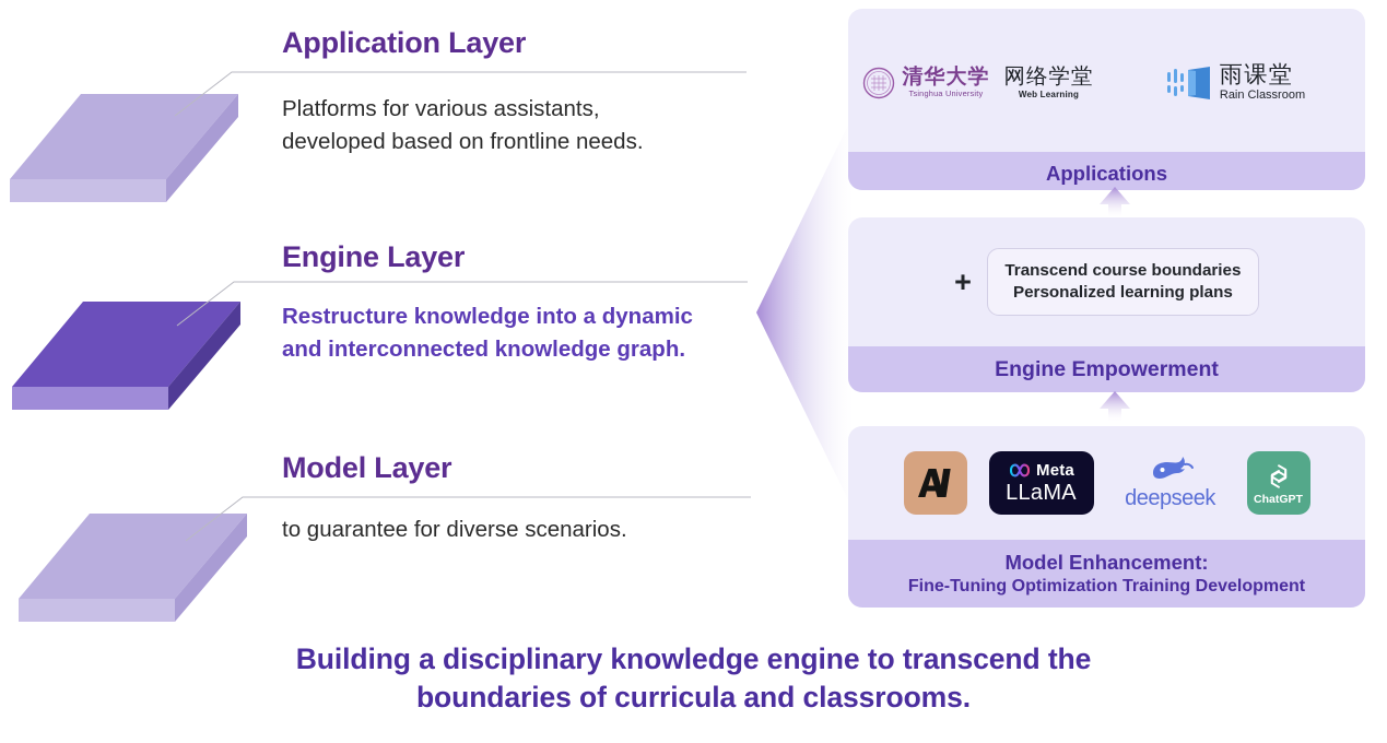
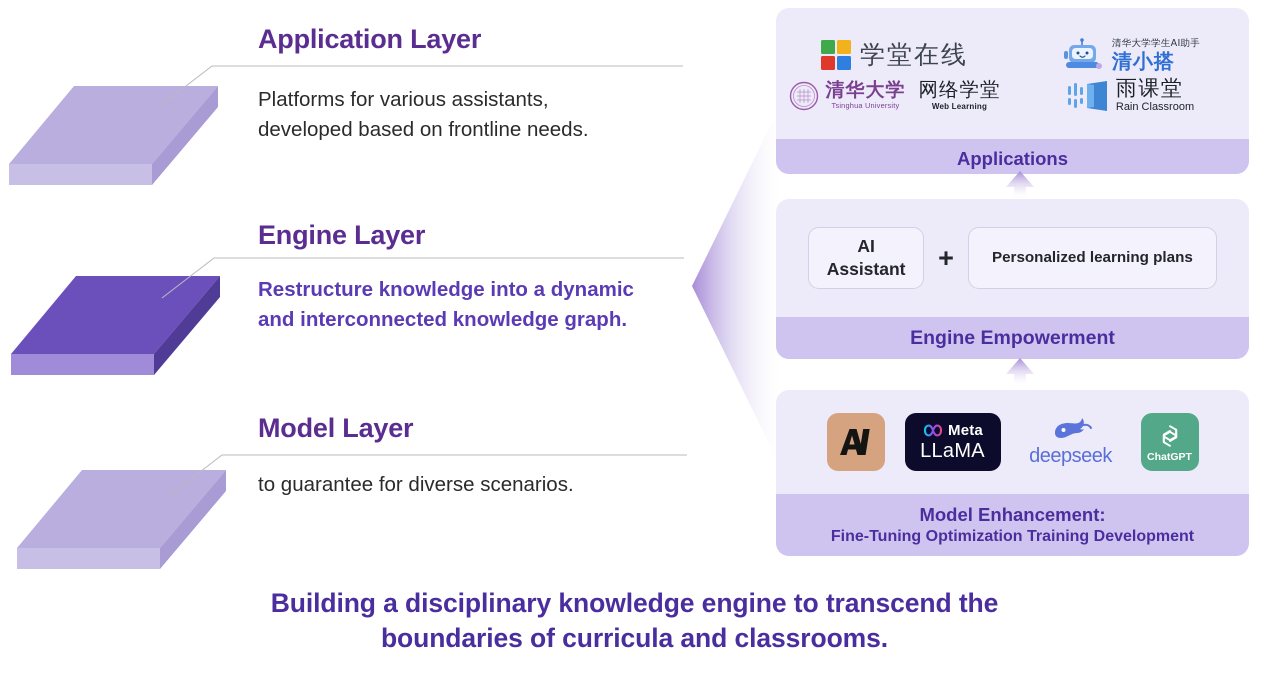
  Application Layer
  Platforms for various assistants,
  developed based on frontline needs.
  Engine Layer
  Restructure knowledge into a dynamic
  and interconnected knowledge graph.
  Model Layer
  to guarantee for diverse scenarios.
+ 学堂在线
+ 清华大学学生AI助手
+ 清小搭
  清华大学
  Tsinghua University
  网络学堂
  Web Learning
  雨课堂
  Rain Classroom
  Applications
+ AI
+ Assistant
  +
- Transcend course boundaries
  Personalized learning plans
  Engine Empowerment
  Meta
  LLaMA
  deepseek
  ChatGPT
  Model Enhancement:
  Fine-Tuning Optimization Training Development
  Building a disciplinary knowledge engine to transcend the
  boundaries of curricula and classrooms.
